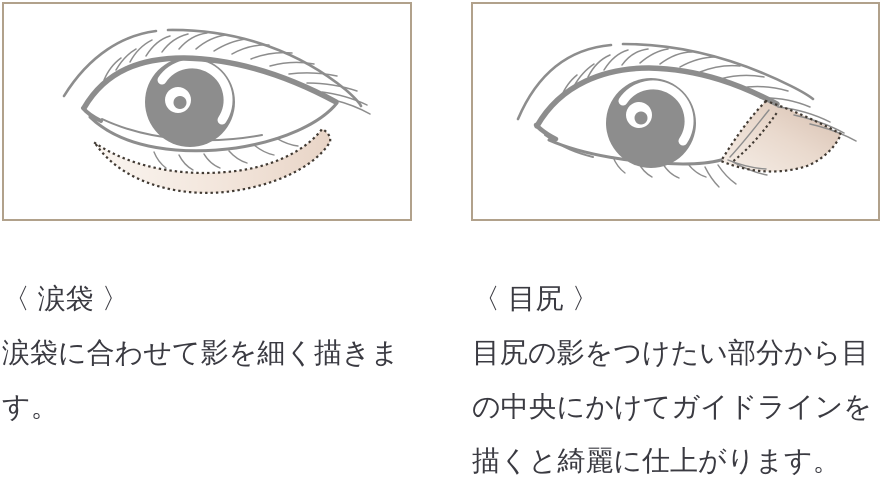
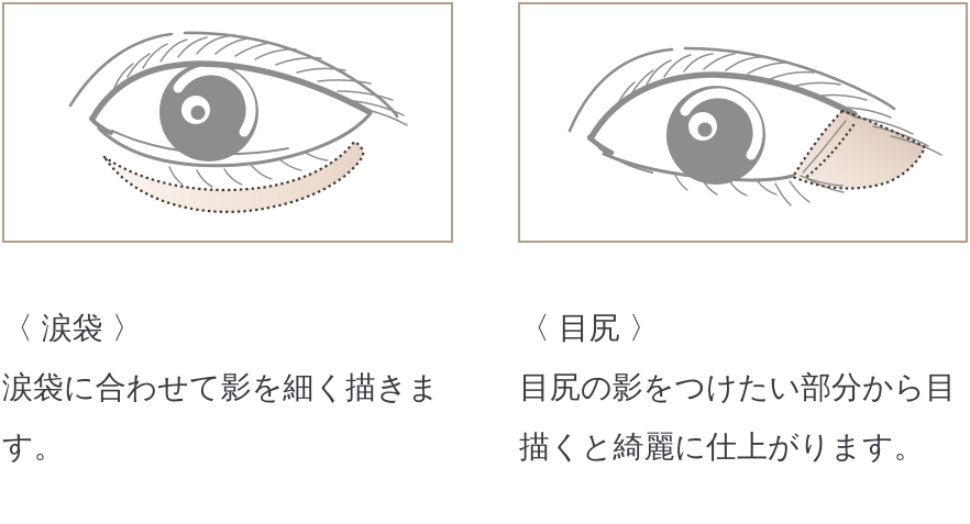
  〈 涙袋 〉
  涙袋に合わせて影を細く描きま
  す。
  〈 目尻 〉
  目尻の影をつけたい部分から目
- の中央にかけてガイドラインを
  描くと綺麗に仕上がります。
